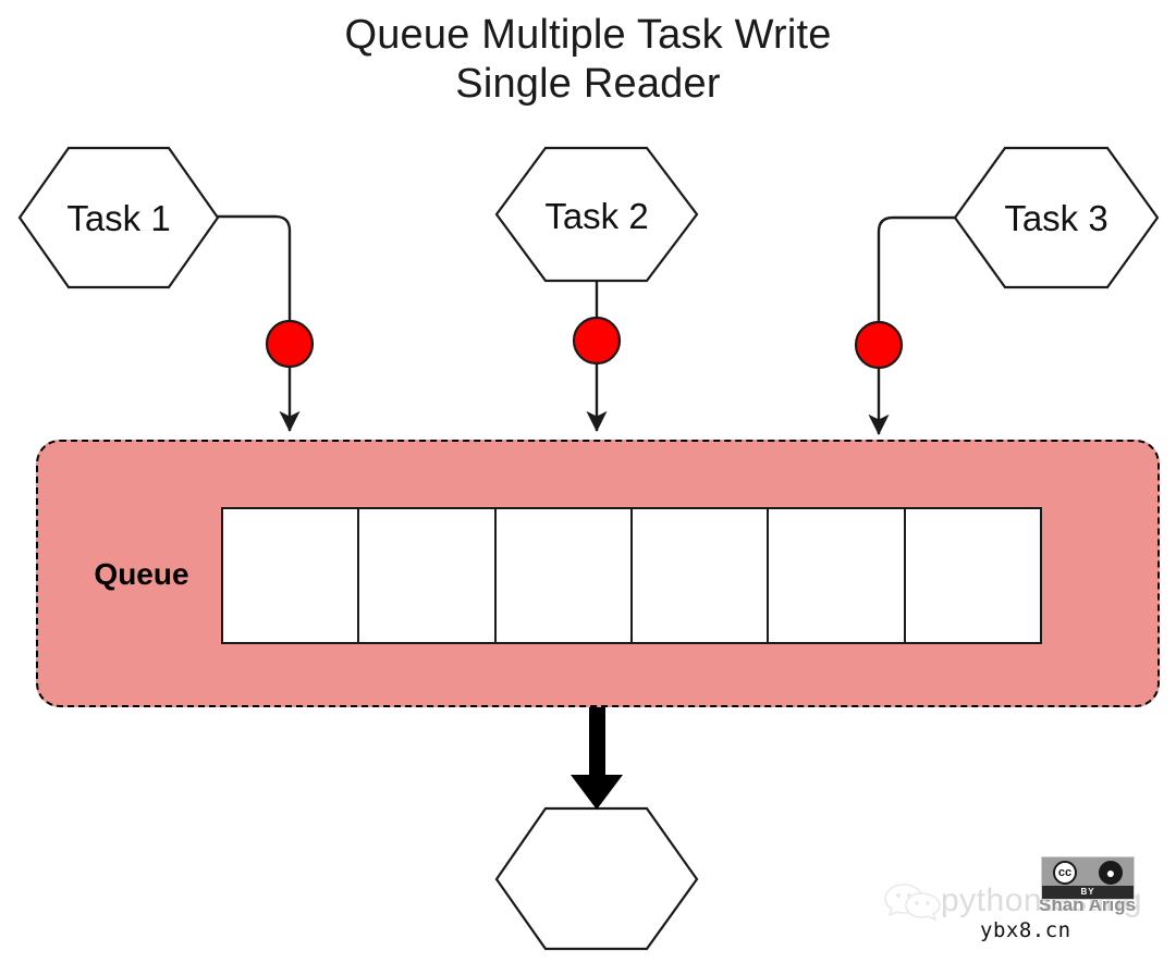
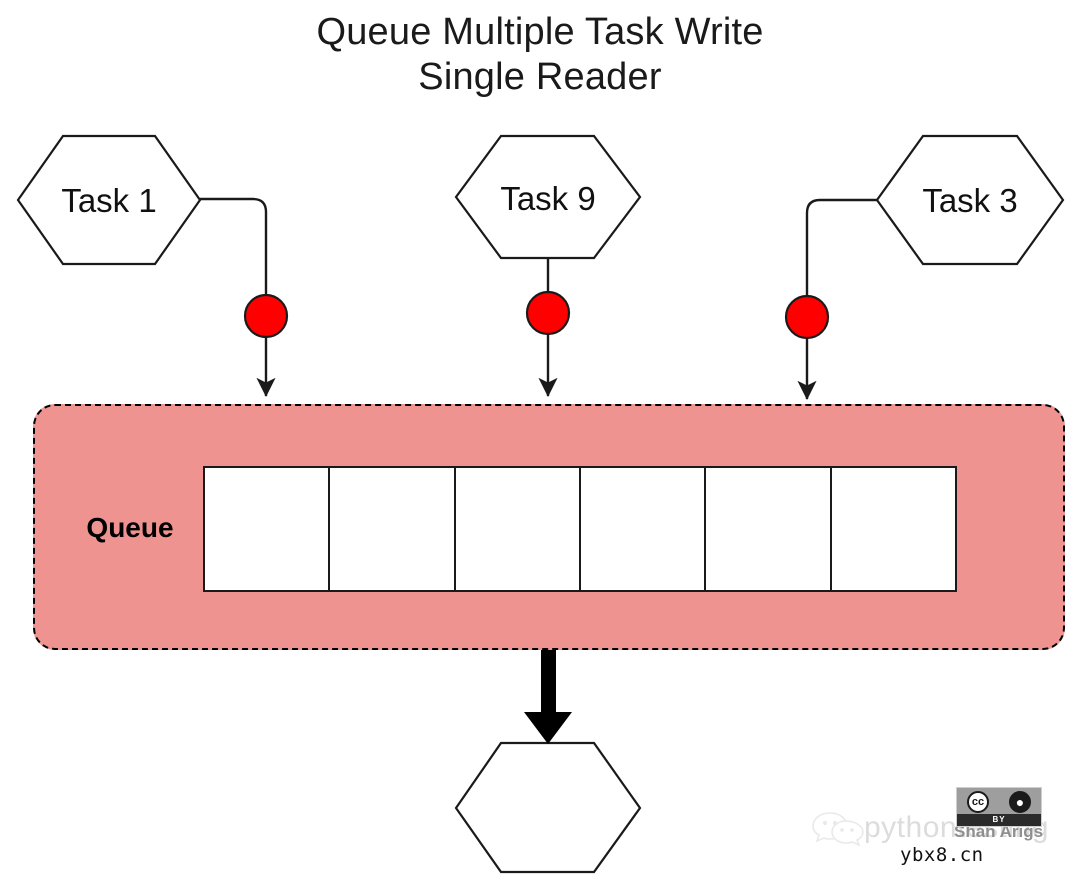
  Queue Multiple Task Write
  Single Reader
  Task 1
- Task 2
+ Task 9
  Task 3
  Queue
  pythontesting
  Shan Arigs
  ybx8.cn
  cc
  ●
  BY
